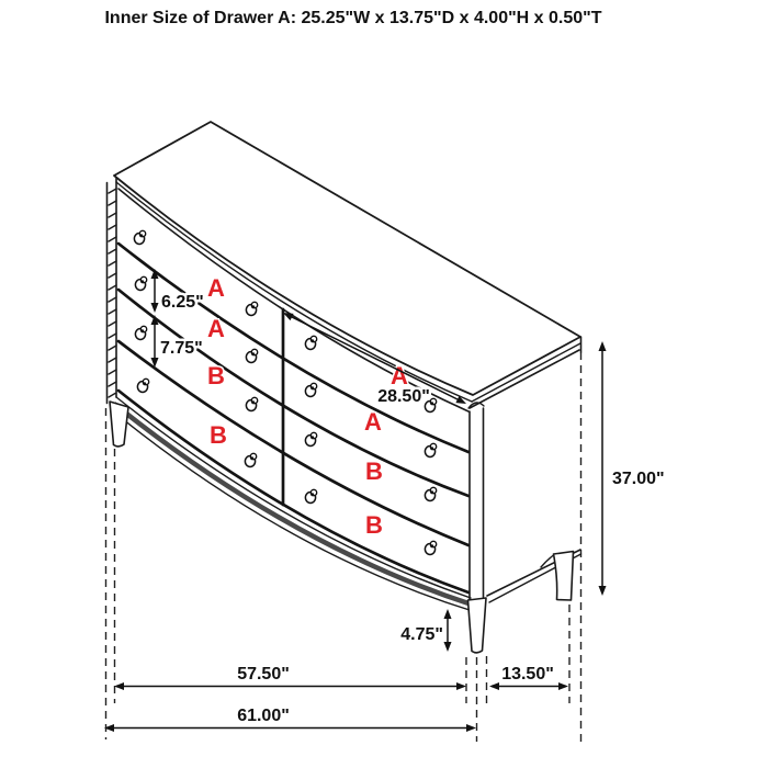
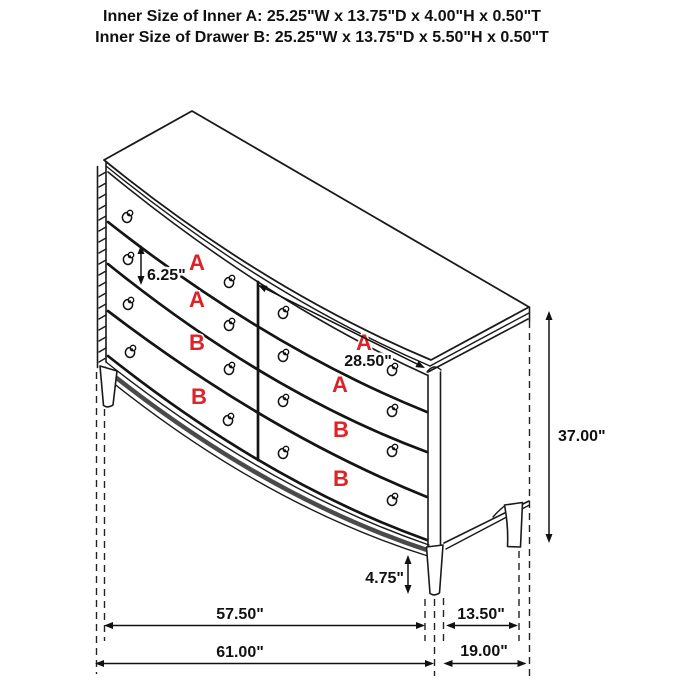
- Inner Size of Drawer A: 25.25"W x 13.75"D x 4.00"H x 0.50"T
+ Inner Size of Inner A: 25.25"W x 13.75"D x 4.00"H x 0.50"T
+ Inner Size of Drawer B: 25.25"W x 13.75"D x 5.50"H x 0.50"T
  A
  A
  B
  B
  A
  A
  B
  B
  6.25"
- 7.75"
  28.50"
  37.00"
  4.75"
  57.50"
  61.00"
  13.50"
+ 19.00"
